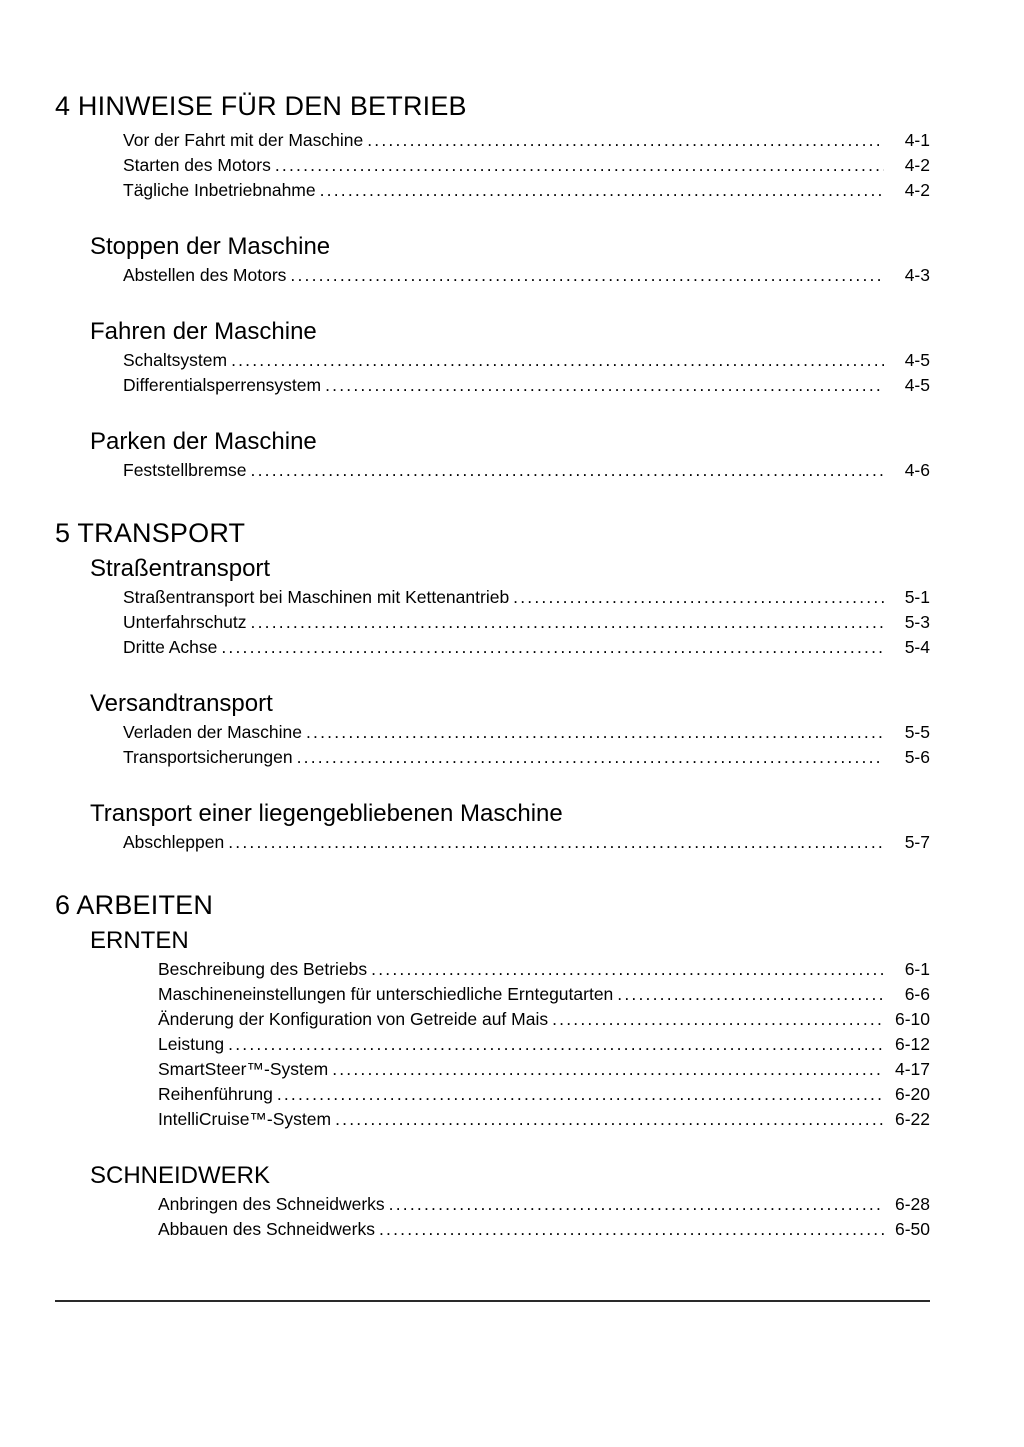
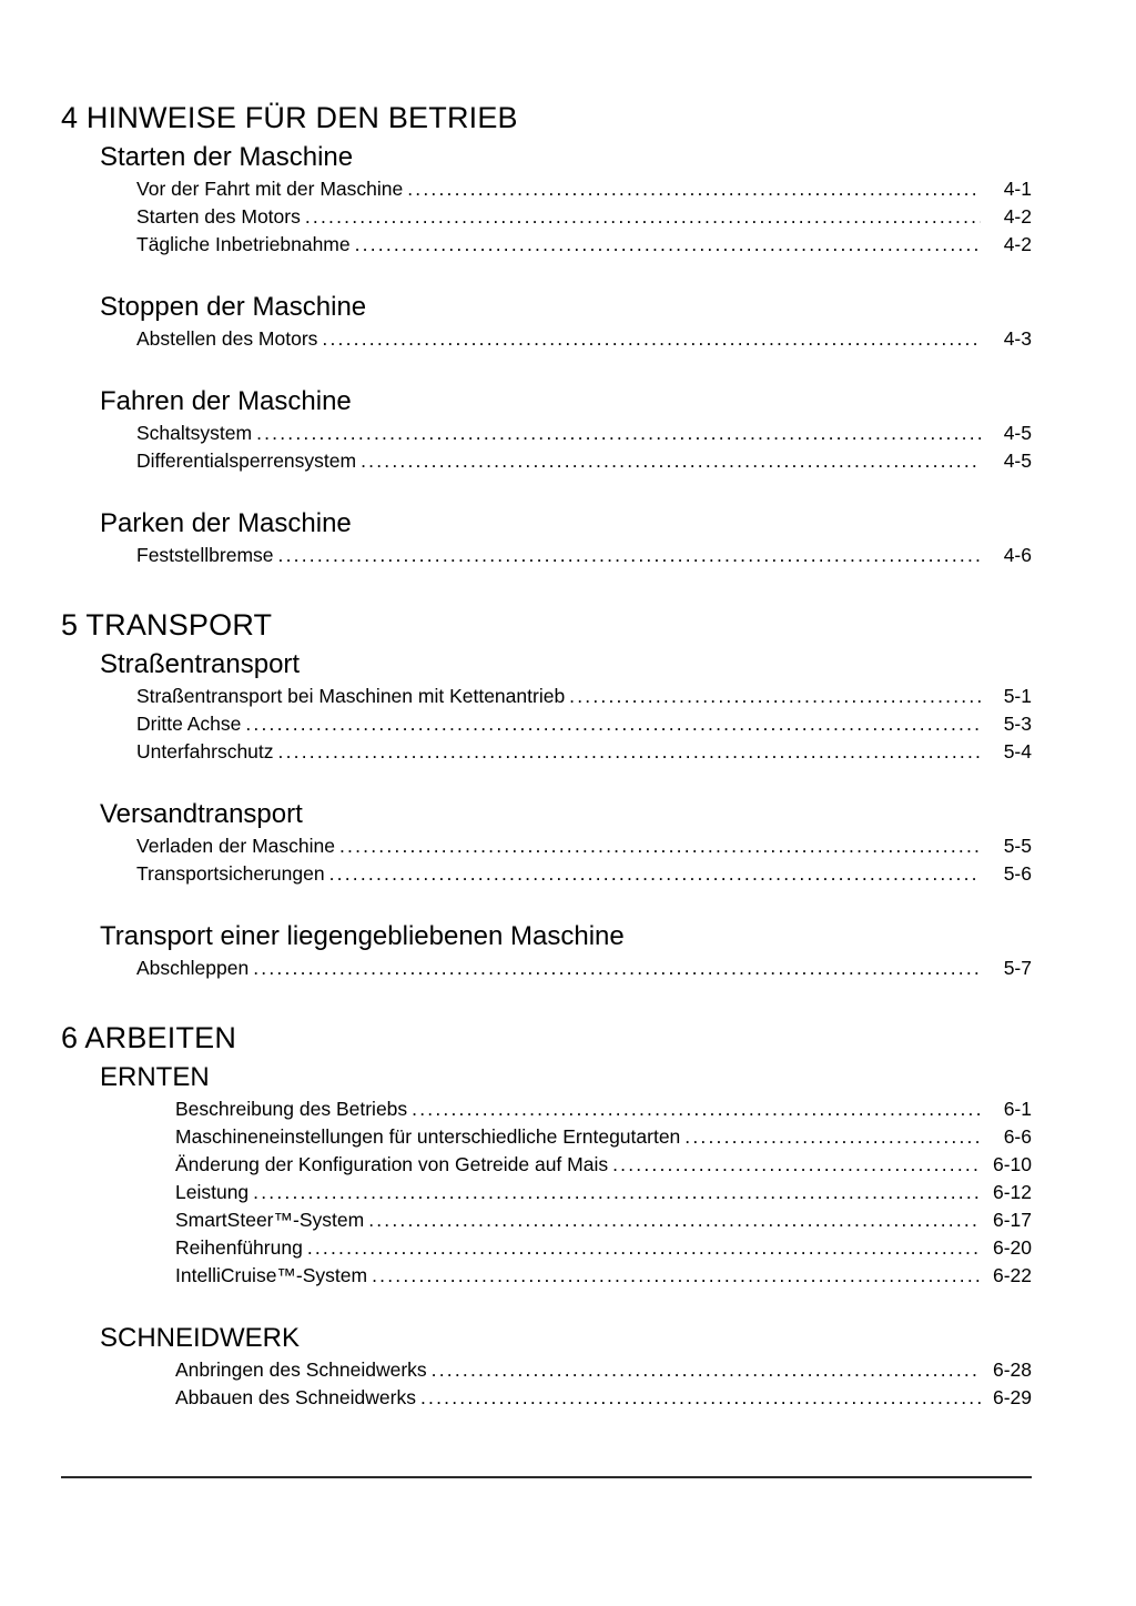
  4 HINWEISE FÜR DEN BETRIEB
+ Starten der Maschine
  Vor der Fahrt mit der Maschine
  4-1
  Starten des Motors
  4-2
  Tägliche Inbetriebnahme
  4-2
  Stoppen der Maschine
  Abstellen des Motors
  4-3
  Fahren der Maschine
  Schaltsystem
  4-5
  Differentialsperrensystem
  4-5
  Parken der Maschine
  Feststellbremse
  4-6
  5 TRANSPORT
  Straßentransport
  Straßentransport bei Maschinen mit Kettenantrieb
  5-1
- Unterfahrschutz
+ Dritte Achse
  5-3
- Dritte Achse
+ Unterfahrschutz
  5-4
  Versandtransport
  Verladen der Maschine
  5-5
  Transportsicherungen
  5-6
  Transport einer liegengebliebenen Maschine
  Abschleppen
  5-7
  6 ARBEITEN
  ERNTEN
  Beschreibung des Betriebs
  6-1
  Maschineneinstellungen für unterschiedliche Erntegutarten
  6-6
  Änderung der Konfiguration von Getreide auf Mais
  6-10
  Leistung
  6-12
  SmartSteer™-System
- 4-17
+ 6-17
  Reihenführung
  6-20
  IntelliCruise™-System
  6-22
  SCHNEIDWERK
  Anbringen des Schneidwerks
  6-28
  Abbauen des Schneidwerks
- 6-50
+ 6-29
